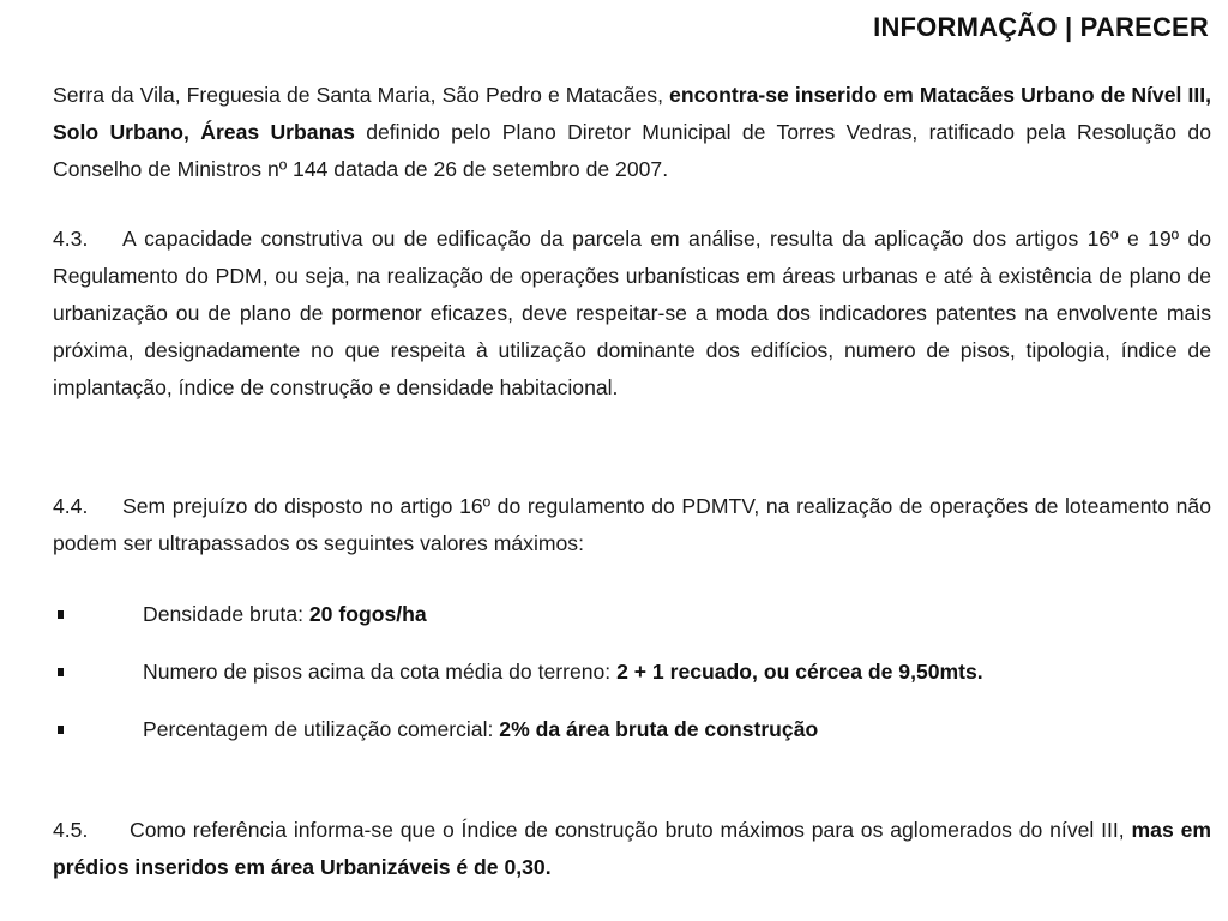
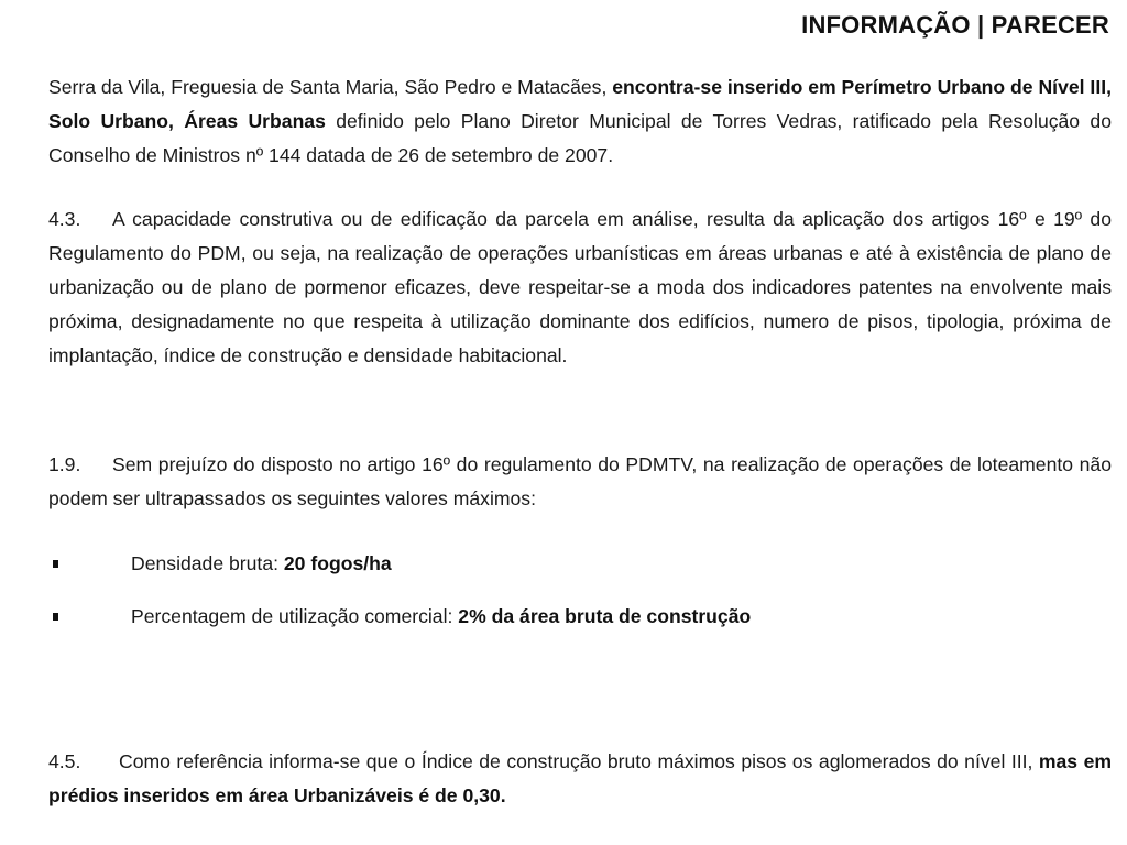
  INFORMAÇÃO | PARECER
- Serra da Vila, Freguesia de Santa Maria, São Pedro e Matacães, encontra-se inserido em Matacães Urbano de Nível III, Solo Urbano, Áreas Urbanas definido pelo Plano Diretor Municipal de Torres Vedras, ratificado pela Resolução do Conselho de Ministros nº 144 datada de 26 de setembro de 2007.
+ Serra da Vila, Freguesia de Santa Maria, São Pedro e Matacães, encontra-se inserido em Perímetro Urbano de Nível III, Solo Urbano, Áreas Urbanas definido pelo Plano Diretor Municipal de Torres Vedras, ratificado pela Resolução do Conselho de Ministros nº 144 datada de 26 de setembro de 2007.
- 4.3. A capacidade construtiva ou de edificação da parcela em análise, resulta da aplicação dos artigos 16º e 19º do Regulamento do PDM, ou seja, na realização de operações urbanísticas em áreas urbanas e até à existência de plano de urbanização ou de plano de pormenor eficazes, deve respeitar-se a moda dos indicadores patentes na envolvente mais próxima, designadamente no que respeita à utilização dominante dos edifícios, numero de pisos, tipologia, índice de implantação, índice de construção e densidade habitacional.
+ 4.3. A capacidade construtiva ou de edificação da parcela em análise, resulta da aplicação dos artigos 16º e 19º do Regulamento do PDM, ou seja, na realização de operações urbanísticas em áreas urbanas e até à existência de plano de urbanização ou de plano de pormenor eficazes, deve respeitar-se a moda dos indicadores patentes na envolvente mais próxima, designadamente no que respeita à utilização dominante dos edifícios, numero de pisos, tipologia, próxima de implantação, índice de construção e densidade habitacional.
- 4.4. Sem prejuízo do disposto no artigo 16º do regulamento do PDMTV, na realização de operações de loteamento não podem ser ultrapassados os seguintes valores máximos:
+ 1.9. Sem prejuízo do disposto no artigo 16º do regulamento do PDMTV, na realização de operações de loteamento não podem ser ultrapassados os seguintes valores máximos:
  Densidade bruta:
  20 fogos/ha
- Numero de pisos acima da cota média do terreno:
- 2 + 1 recuado, ou cércea de 9,50mts.
  Percentagem de utilização comercial:
  2% da área bruta de construção
- 4.5. Como referência informa-se que o Índice de construção bruto máximos para os aglomerados do nível III, mas em prédios inseridos em área Urbanizáveis é de 0,30.
+ 4.5. Como referência informa-se que o Índice de construção bruto máximos pisos os aglomerados do nível III, mas em prédios inseridos em área Urbanizáveis é de 0,30.
